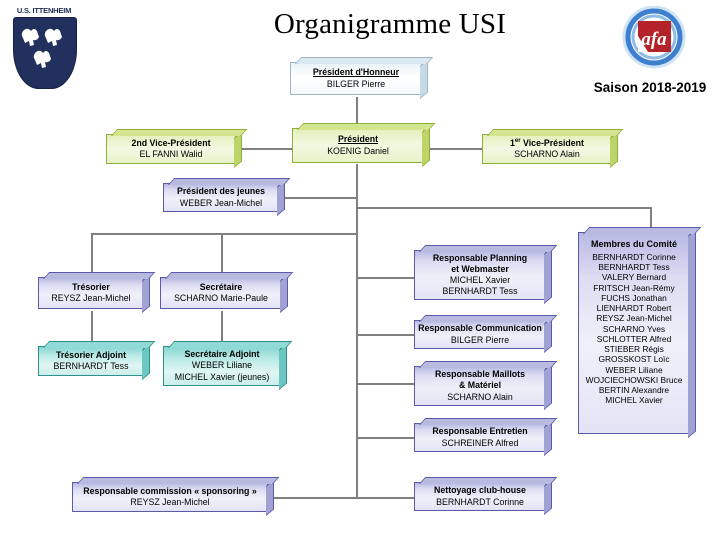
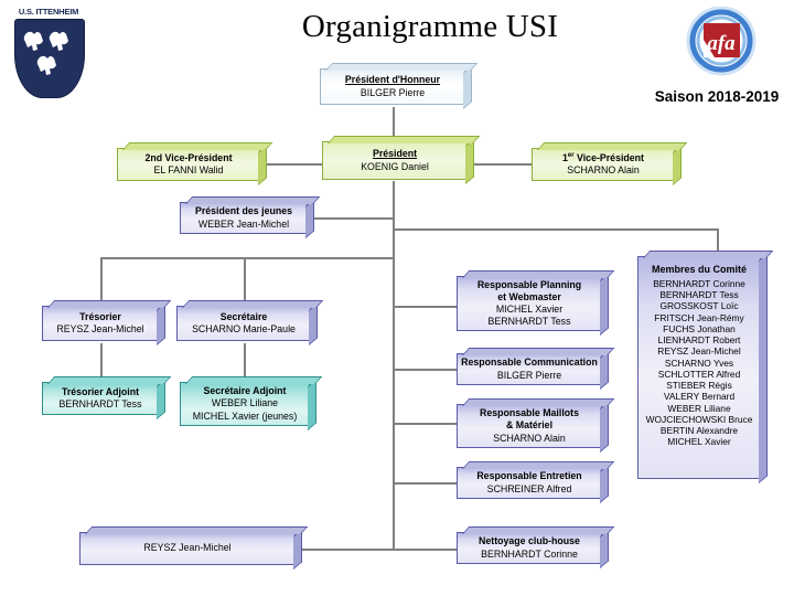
  U.S. ITTENHEIM
  Organigramme USI
  afa
  Saison 2018-2019
  Président d'Honneur
  BILGER Pierre
  Président
  KOENIG Daniel
  2nd Vice-Président
  EL FANNI Walid
  1 Vice-Président
  SCHARNO Alain
  Président des jeunes
  WEBER Jean-Michel
  Trésorier
  REYSZ Jean-Michel
  Trésorier Adjoint
  BERNHARDT Tess
  Secrétaire
  SCHARNO Marie-Paule
  Secrétaire Adjoint
  WEBER Liliane
  MICHEL Xavier (jeunes)
  Responsable Planning
  et Webmaster
  MICHEL Xavier
  BERNHARDT Tess
  Responsable Communication
  BILGER Pierre
  Responsable Maillots
  & Matériel
  SCHARNO Alain
  Responsable Entretien
  SCHREINER Alfred
  Nettoyage club-house
  BERNHARDT Corinne
- Responsable commission « sponsoring »
  REYSZ Jean-Michel
  Membres du Comité
  BERNHARDT Corinne
  BERNHARDT Tess
- VALERY Bernard
+ GROSSKOST Loïc
  FRITSCH Jean-Rémy
  FUCHS Jonathan
  LIENHARDT Robert
  REYSZ Jean-Michel
  SCHARNO Yves
  SCHLOTTER Alfred
  STIEBER Régis
- GROSSKOST Loïc
+ VALERY Bernard
  WEBER Liliane
  WOJCIECHOWSKI Bruce
  BERTIN Alexandre
  MICHEL Xavier
